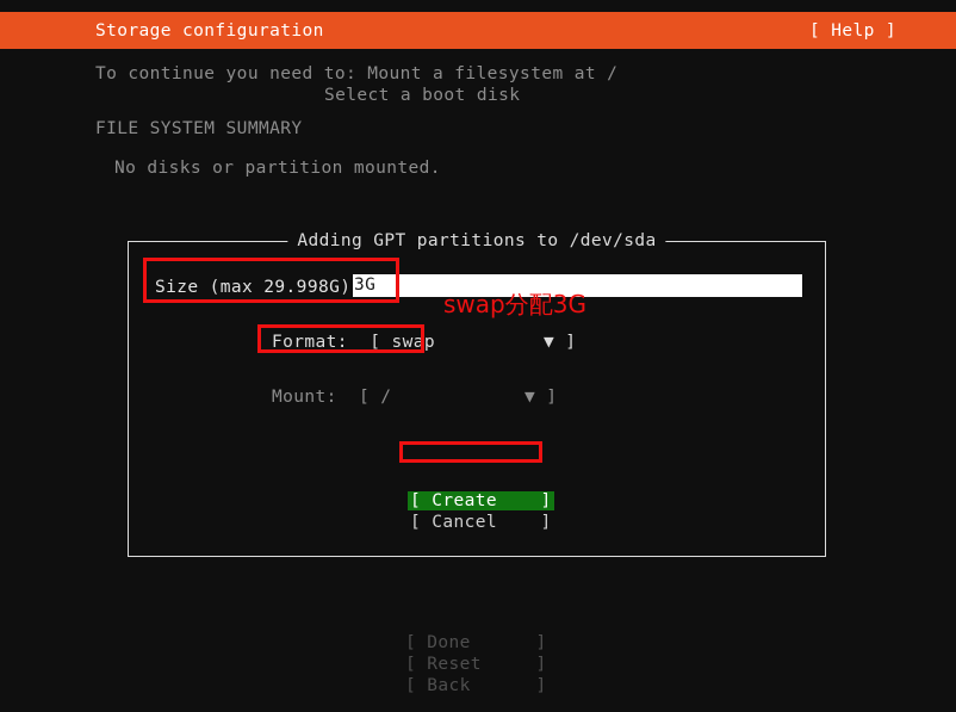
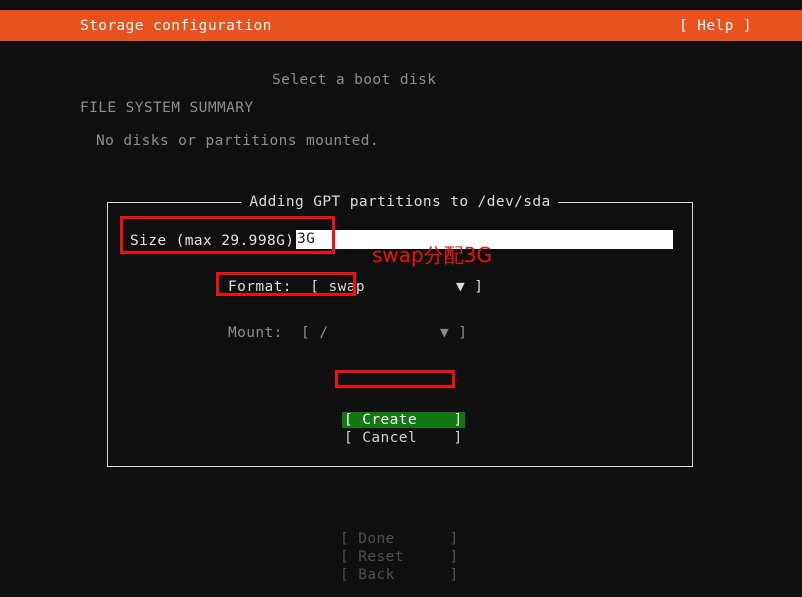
  Storage configuration
  [ Help ]
- To continue you need to: Mount a filesystem at /
  Select a boot disk
  FILE SYSTEM SUMMARY
- No disks or partition mounted.
+ No disks or partitions mounted.
  Adding GPT partitions to /dev/sda
  Size (max 29.998G)
  3G
  Format: [ swap
  ▼ ]
  Mount: [ /
  ▼ ]
  [ Create ]
  [ Cancel ]
  [ Done ]
  [ Reset ]
  [ Back ]
  swap分配3G
